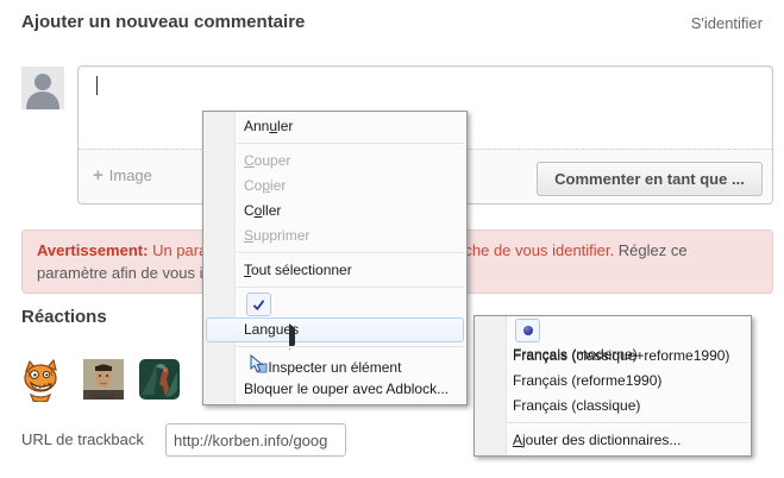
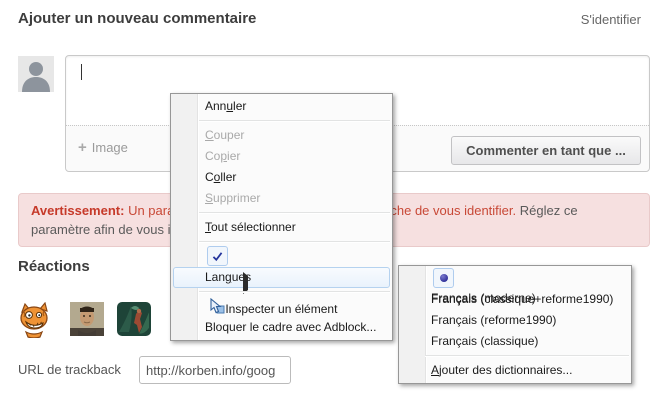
  Ajouter un nouveau commentaire
  S'identifier
  + Image
  Commenter en tant que ...
  Réactions
  URL de trackback
  http://korben.info/goog
  Annuler
  Couper
  Copier
  Coller
  Supprimer
  Tout sélectionner
  Langues
  Inspecter un élément
- Bloquer le ouper avec Adblock...
+ Bloquer le cadre avec Adblock...
  Français (moderne)
  Français (classique+reforme1990)
  Français (reforme1990)
  Français (classique)
  Ajouter des dictionnaires...
